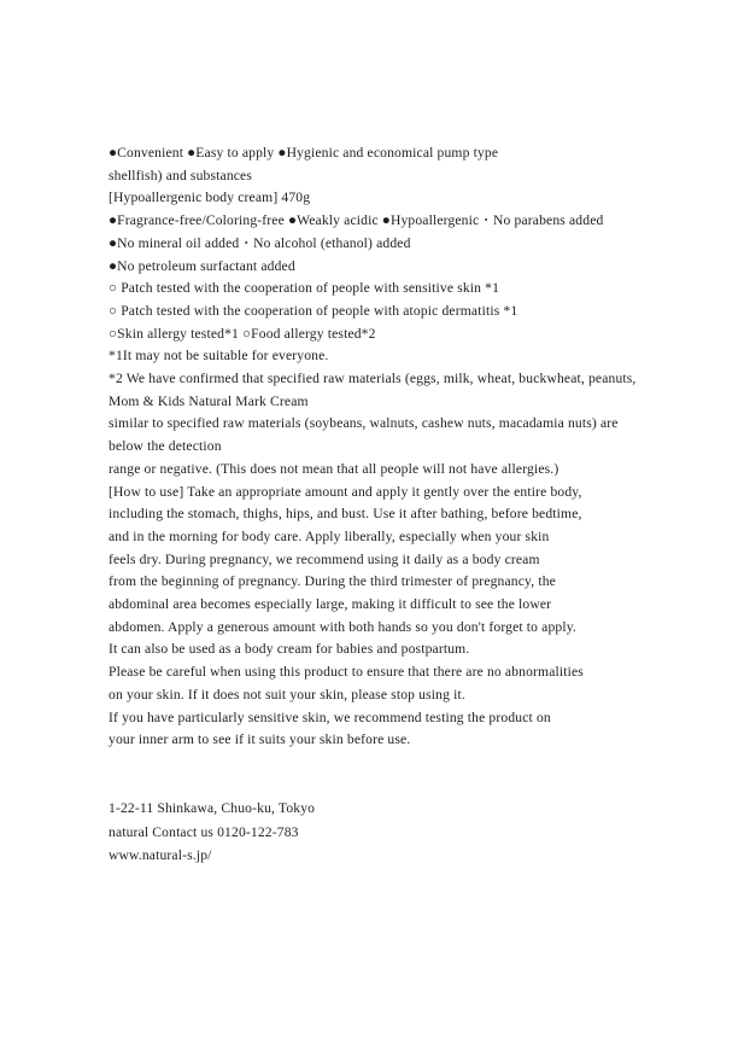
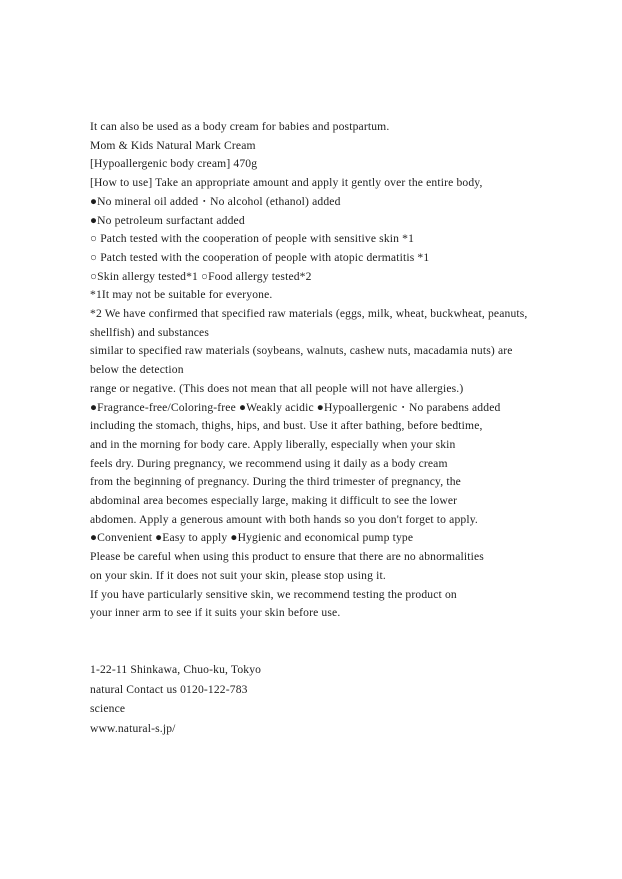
- ●Convenient ●Easy to apply ●Hygienic and economical pump type
+ It can also be used as a body cream for babies and postpartum.
- shellfish) and substances
+ Mom & Kids Natural Mark Cream
  [Hypoallergenic body cream] 470g
- ●Fragrance-free/Coloring-free ●Weakly acidic ●Hypoallergenic・No parabens added
+ [How to use] Take an appropriate amount and apply it gently over the entire body,
  ●No mineral oil added・No alcohol (ethanol) added
  ●No petroleum surfactant added
  ○ Patch tested with the cooperation of people with sensitive skin *1
  ○ Patch tested with the cooperation of people with atopic dermatitis *1
  ○Skin allergy tested*1 ○Food allergy tested*2
  *1It may not be suitable for everyone.
  *2 We have confirmed that specified raw materials (eggs, milk, wheat, buckwheat, peanuts,
- Mom & Kids Natural Mark Cream
+ shellfish) and substances
  similar to specified raw materials (soybeans, walnuts, cashew nuts, macadamia nuts) are below the detection
  range or negative. (This does not mean that all people will not have allergies.)
- [How to use] Take an appropriate amount and apply it gently over the entire body,
+ ●Fragrance-free/Coloring-free ●Weakly acidic ●Hypoallergenic・No parabens added
  including the stomach, thighs, hips, and bust. Use it after bathing, before bedtime,
  and in the morning for body care. Apply liberally, especially when your skin
  feels dry. During pregnancy, we recommend using it daily as a body cream
  from the beginning of pregnancy. During the third trimester of pregnancy, the
  abdominal area becomes especially large, making it difficult to see the lower
  abdomen. Apply a generous amount with both hands so you don't forget to apply.
- It can also be used as a body cream for babies and postpartum.
+ ●Convenient ●Easy to apply ●Hygienic and economical pump type
  Please be careful when using this product to ensure that there are no abnormalities
  on your skin. If it does not suit your skin, please stop using it.
  If you have particularly sensitive skin, we recommend testing the product on
  your inner arm to see if it suits your skin before use.
  1-22-11 Shinkawa, Chuo-ku, Tokyo
  natural Contact us 0120-122-783
+ science
  www.natural-s.jp/
